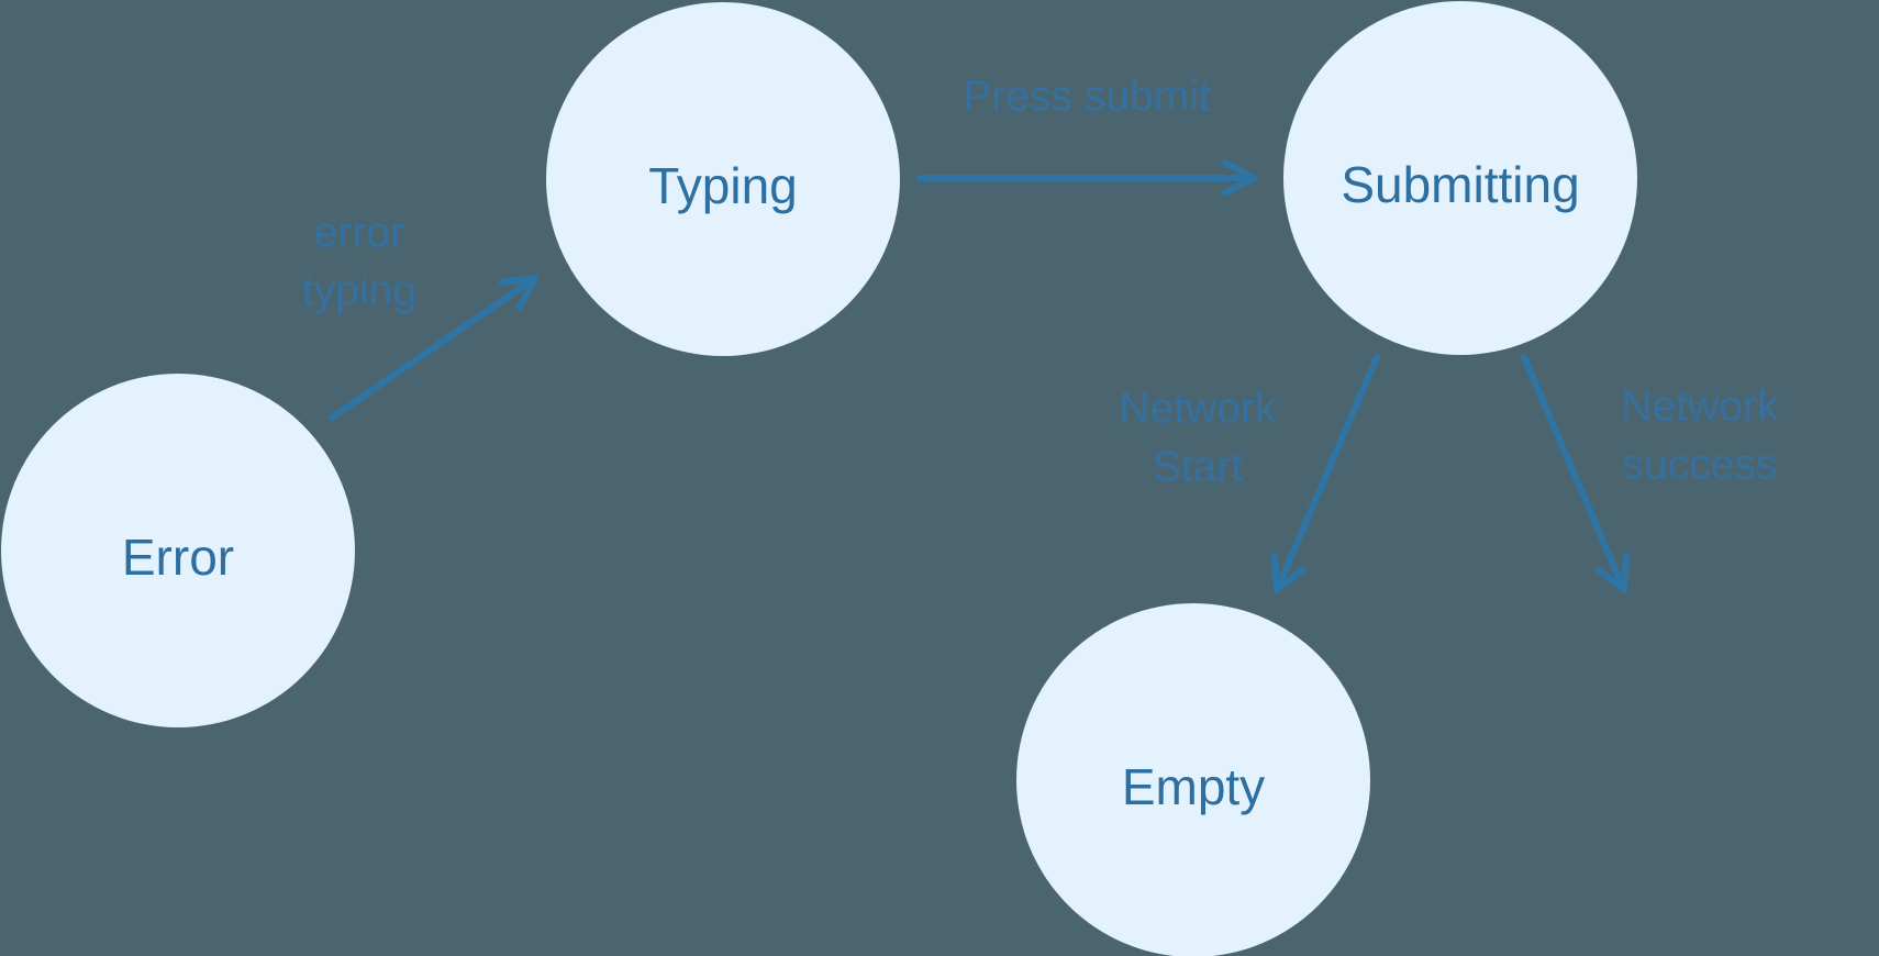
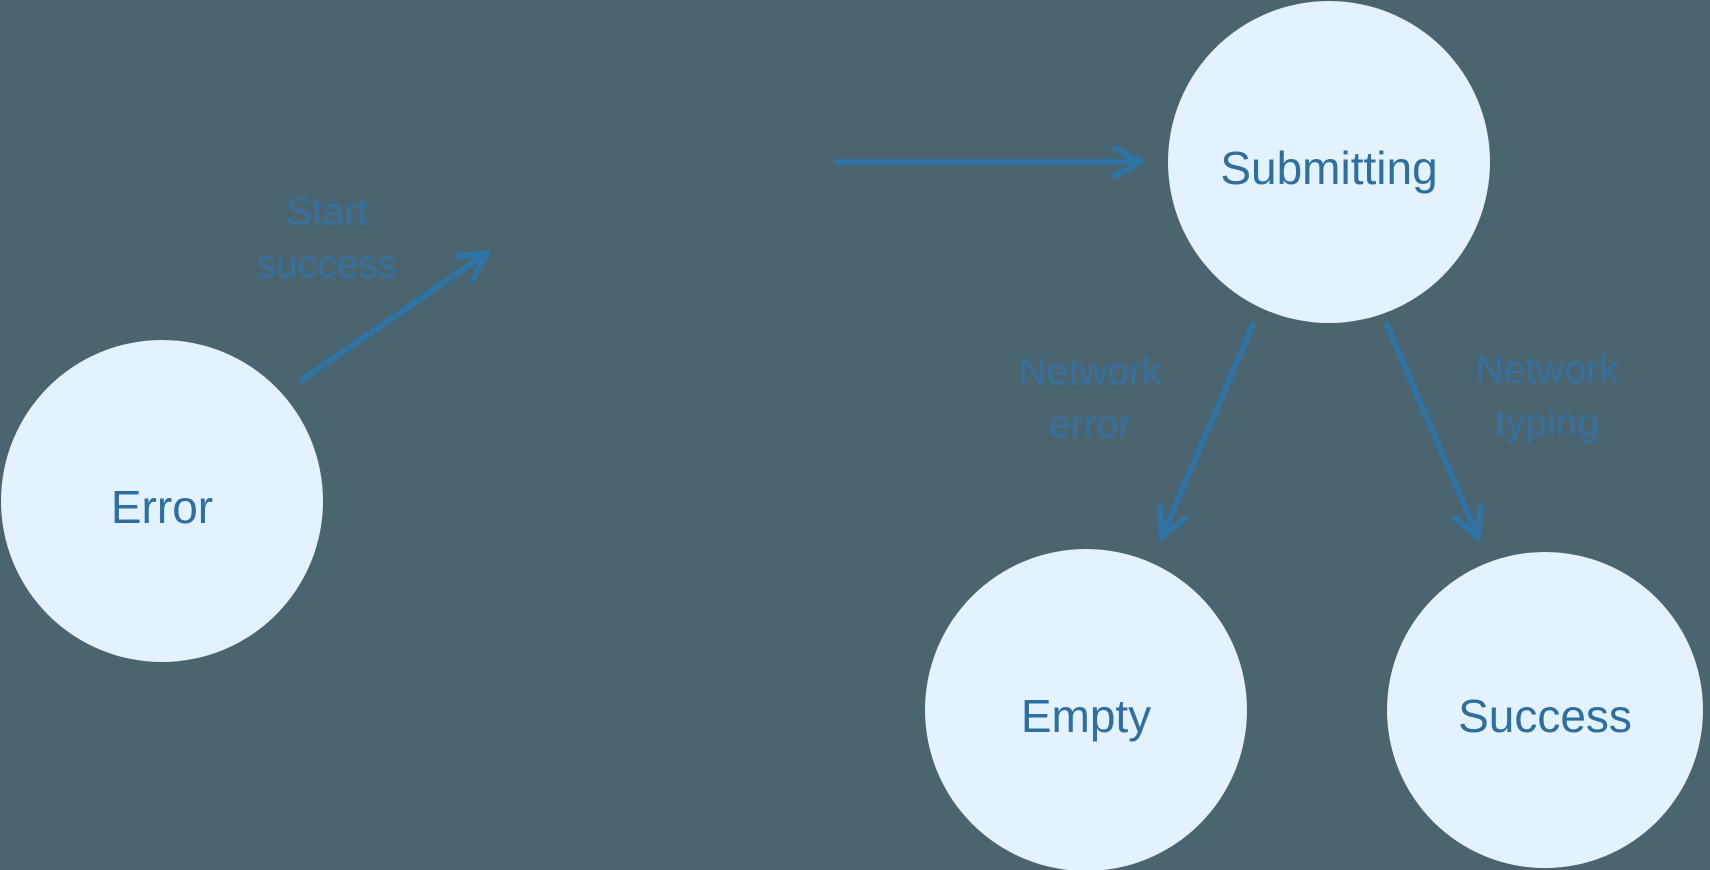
- error
+ Start
- typing
+ success
- Press submit
  Network
- Start
+ error
  Network
- success
+ typing
  Error
- Typing
  Submitting
  Empty
+ Success
